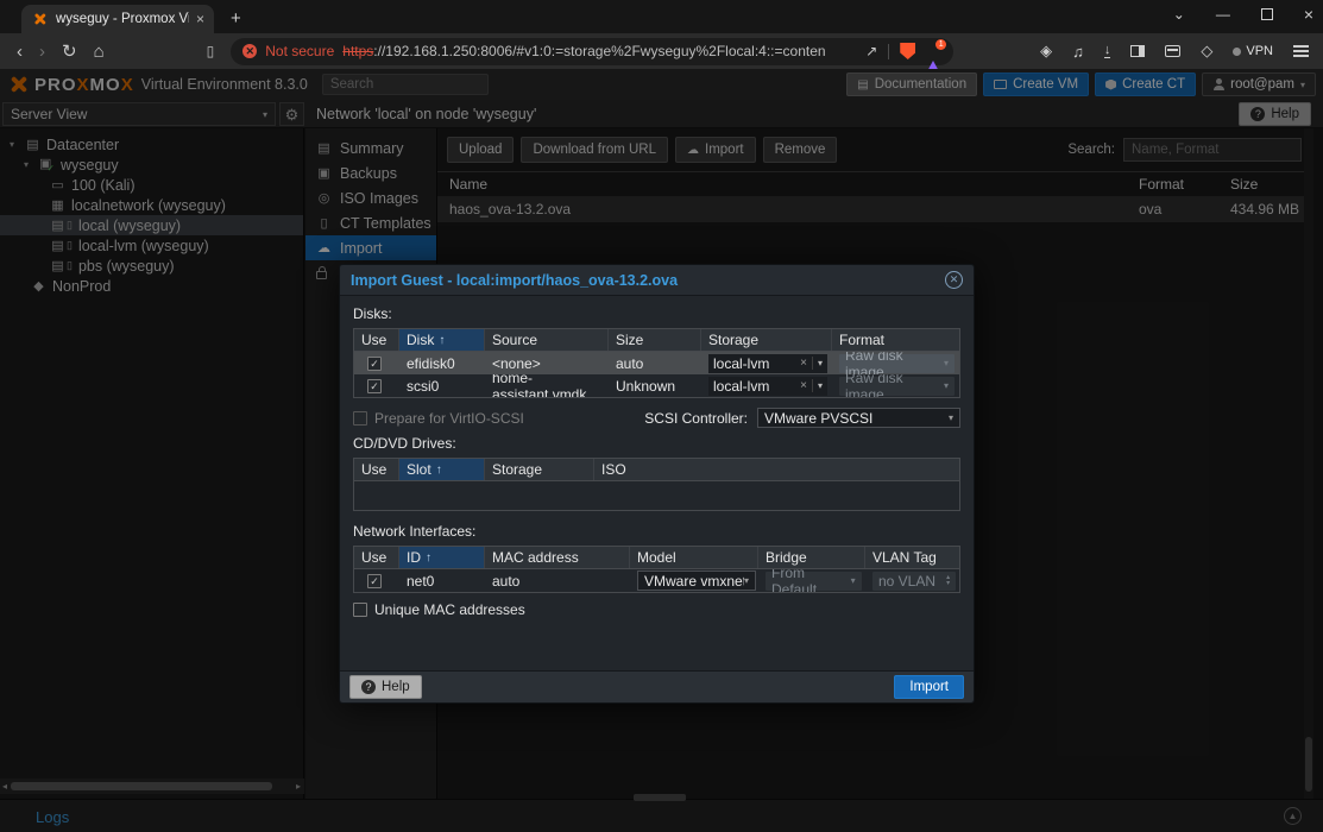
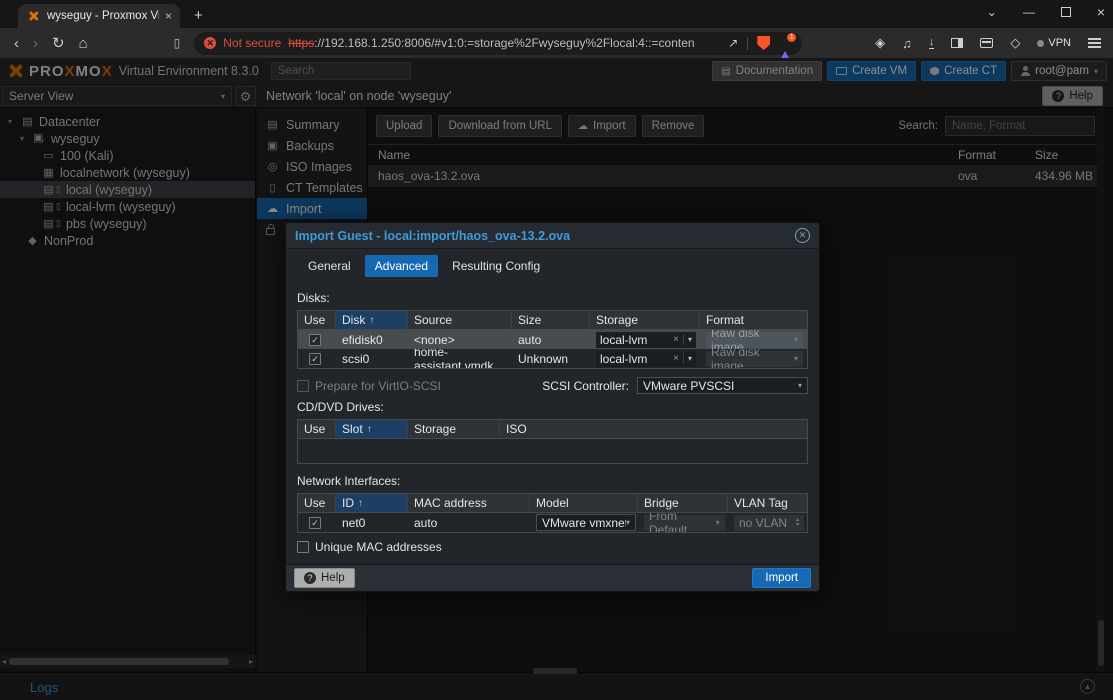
  ×
  +
  ⌄
  —
  ×
  ‹
  ›
  ↻
  ⌂
  ▯
  ✕
  Not secure
  https://192.168.1.250:8006/#v1:0:=storage%2Fwyseguy%2Flocal:4::=conten
  ↗
  ◈
  ♫
  ↓
  ◇
  VPN
  PROXMOX
  Virtual Environment 8.3.0
  Search
  ▤
  Documentation
  Create VM
  Create CT
  root@pam
  ▾
  Server View
  ▾
  ⚙
  Network 'local' on node 'wyseguy'
  ?
  Help
  ▾
  ▤
  Datacenter
  ▾
  ▣
  wyseguy
  ▭
  100 (Kali)
  ▦
  localnetwork (wyseguy)
  ▤
  ▯
  local (wyseguy)
  ▤
  ▯
  local-lvm (wyseguy)
  ▤
  ▯
  pbs (wyseguy)
  ◆
  NonProd
  ◂
  ▸
  ▤
  Summary
  ▣
  Backups
  ◎
  ISO Images
  ▯
  CT Templates
  ☁
  Import
  Upload
  Download from URL
  ☁
  Import
  Remove
  Search:
  Name, Format
  Name
  Format
  Size
  haos_ova-13.2.ova
  ova
  434.96 MB
  Logs
  ▲
  Import Guest - local:import/haos_ova-13.2.ova
  ✕
+ General
+ Advanced
+ Resulting Config
  Disks:
  Use
  Disk
  ↑
  Source
  Size
  Storage
  Format
  efidisk0
  <none>
  auto
  local-lvm
  ×
  ▾
  Raw disk image
  ▾
  scsi0
  home-assistant.vmdk
  Unknown
  local-lvm
  ×
  ▾
  Raw disk image
  ▾
  Prepare for VirtIO-SCSI
  SCSI Controller:
  VMware PVSCSI
  ▾
  CD/DVD Drives:
  Use
  Slot
  ↑
  Storage
  ISO
  Network Interfaces:
  Use
  ID
  ↑
  MAC address
  Model
  Bridge
  VLAN Tag
  net0
  auto
  VMware vmxne
  ▾
  From Default
  ▾
  no VLAN
  Unique MAC addresses
  ?
  Help
  Import
